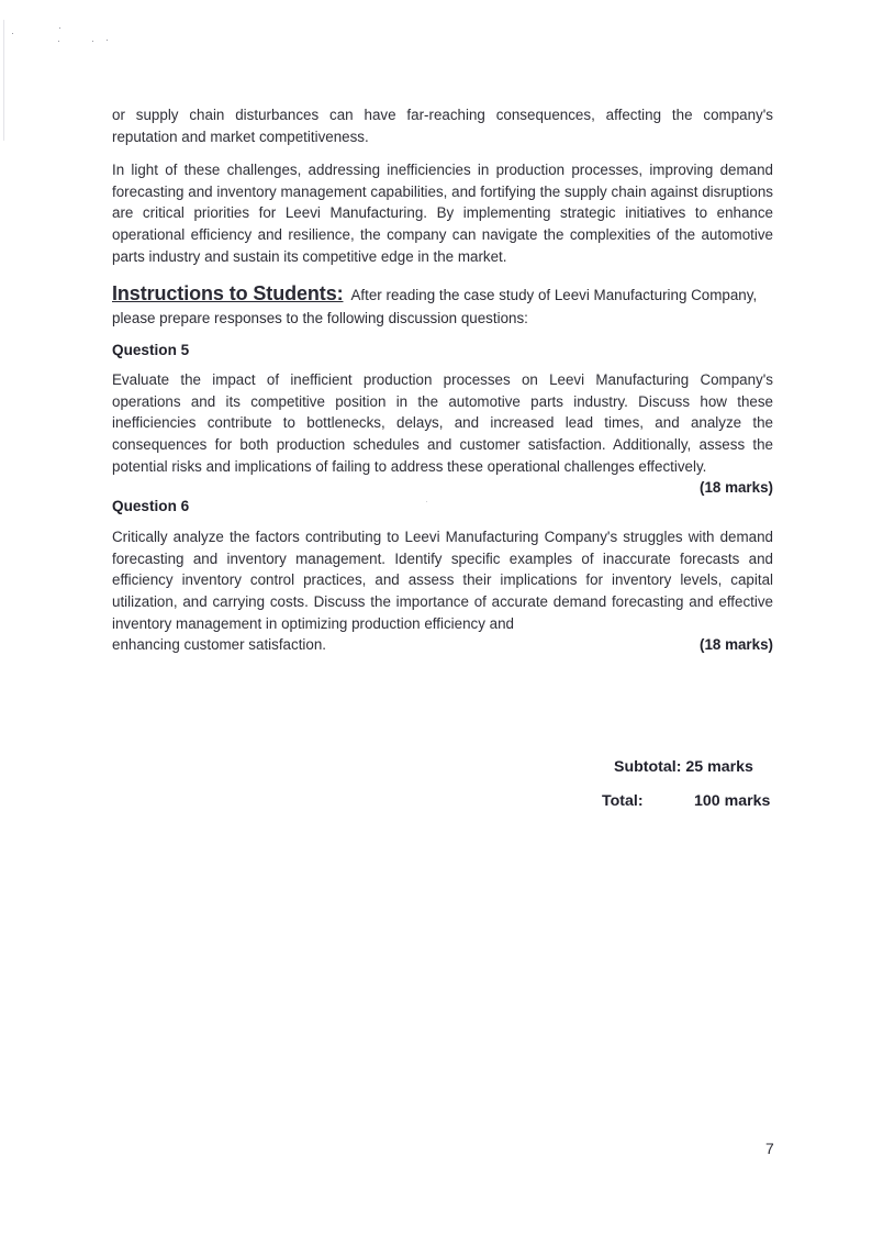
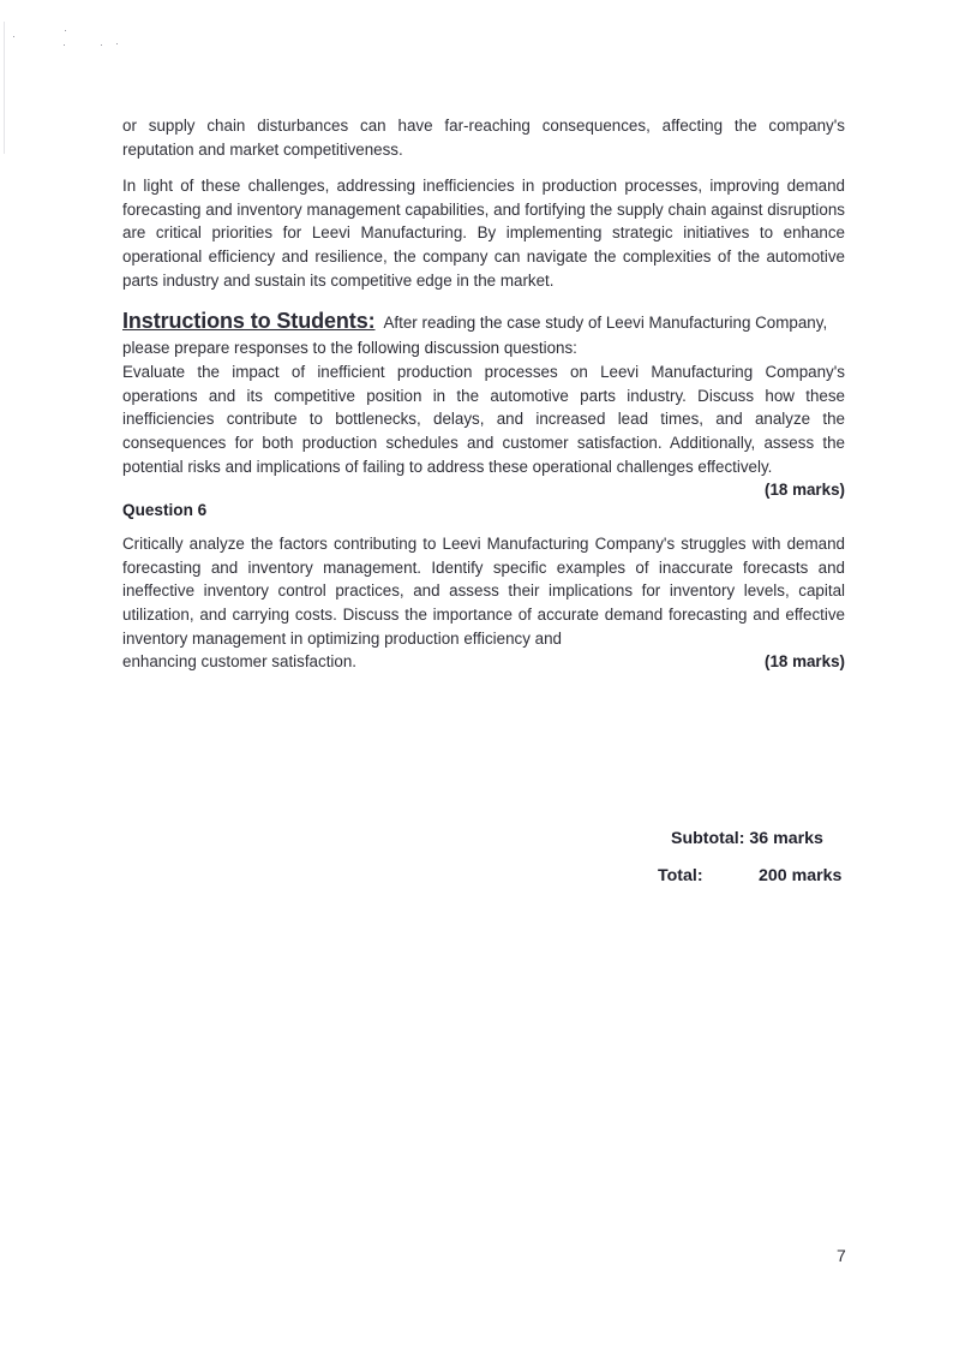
  or supply chain disturbances can have far-reaching consequences, affecting the company's reputation and market competitiveness.
  In light of these challenges, addressing inefficiencies in production processes, improving demand forecasting and inventory management capabilities, and fortifying the supply chain against disruptions are critical priorities for Leevi Manufacturing. By implementing strategic initiatives to enhance operational efficiency and resilience, the company can navigate the complexities of the automotive parts industry and sustain its competitive edge in the market.
  Instructions to Students: After reading the case study of Leevi Manufacturing Company, please prepare responses to the following discussion questions:
- Question 5
  Evaluate the impact of inefficient production processes on Leevi Manufacturing Company's operations and its competitive position in the automotive parts industry. Discuss how these inefficiencies contribute to bottlenecks, delays, and increased lead times, and analyze the consequences for both production schedules and customer satisfaction. Additionally, assess the potential risks and implications of failing to address these operational challenges effectively.
  (18 marks)
  Question 6
- Critically analyze the factors contributing to Leevi Manufacturing Company's struggles with demand forecasting and inventory management. Identify specific examples of inaccurate forecasts and efficiency inventory control practices, and assess their implications for inventory levels, capital utilization, and carrying costs. Discuss the importance of accurate demand forecasting and effective inventory management in optimizing production efficiency and
+ Critically analyze the factors contributing to Leevi Manufacturing Company's struggles with demand forecasting and inventory management. Identify specific examples of inaccurate forecasts and ineffective inventory control practices, and assess their implications for inventory levels, capital utilization, and carrying costs. Discuss the importance of accurate demand forecasting and effective inventory management in optimizing production efficiency and
  enhancing customer satisfaction.
  (18 marks)
- Subtotal: 25 marks
+ Subtotal: 36 marks
  Total:
- 100 marks
+ 200 marks
  7
